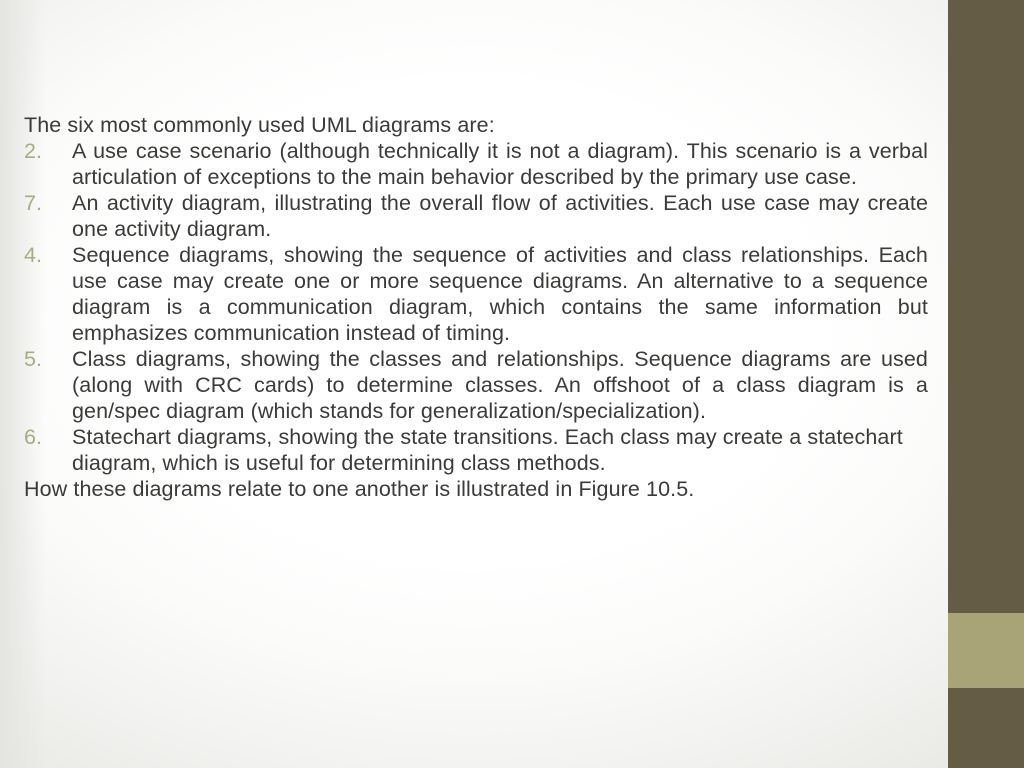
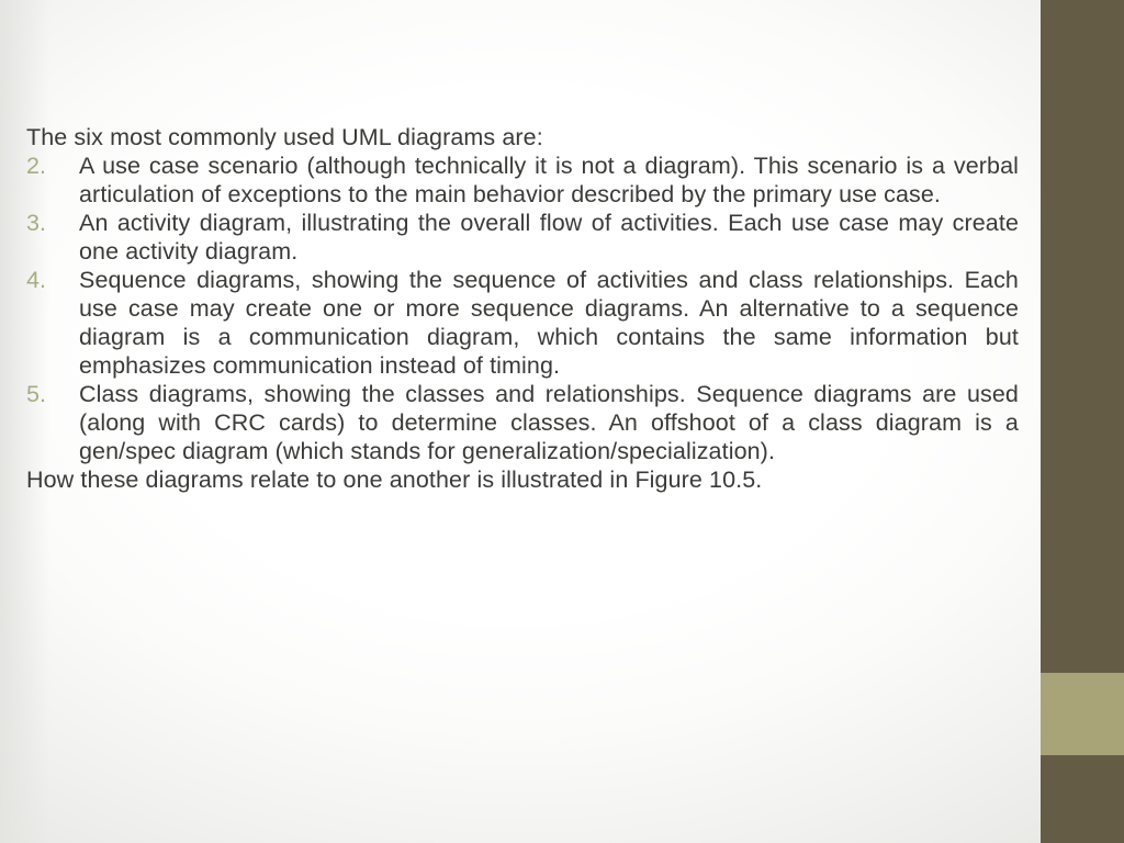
  The six most commonly used UML diagrams are:
  2.
  A use case scenario (although technically it is not a diagram). This scenario is a verbal articulation of exceptions to the main behavior described by the primary use case.
- 7.
+ 3.
  An activity diagram, illustrating the overall flow of activities. Each use case may create one activity diagram.
  4.
  Sequence diagrams, showing the sequence of activities and class relationships. Each use case may create one or more sequence diagrams. An alternative to a sequence diagram is a communication diagram, which contains the same information but emphasizes communication instead of timing.
  5.
  Class diagrams, showing the classes and relationships. Sequence diagrams are used (along with CRC cards) to determine classes. An offshoot of a class diagram is a gen/spec diagram (which stands for generalization/specialization).
- 6.
- Statechart diagrams, showing the state transitions. Each class may create a statechart diagram, which is useful for determining class methods.
  How these diagrams relate to one another is illustrated in Figure 10.5.
